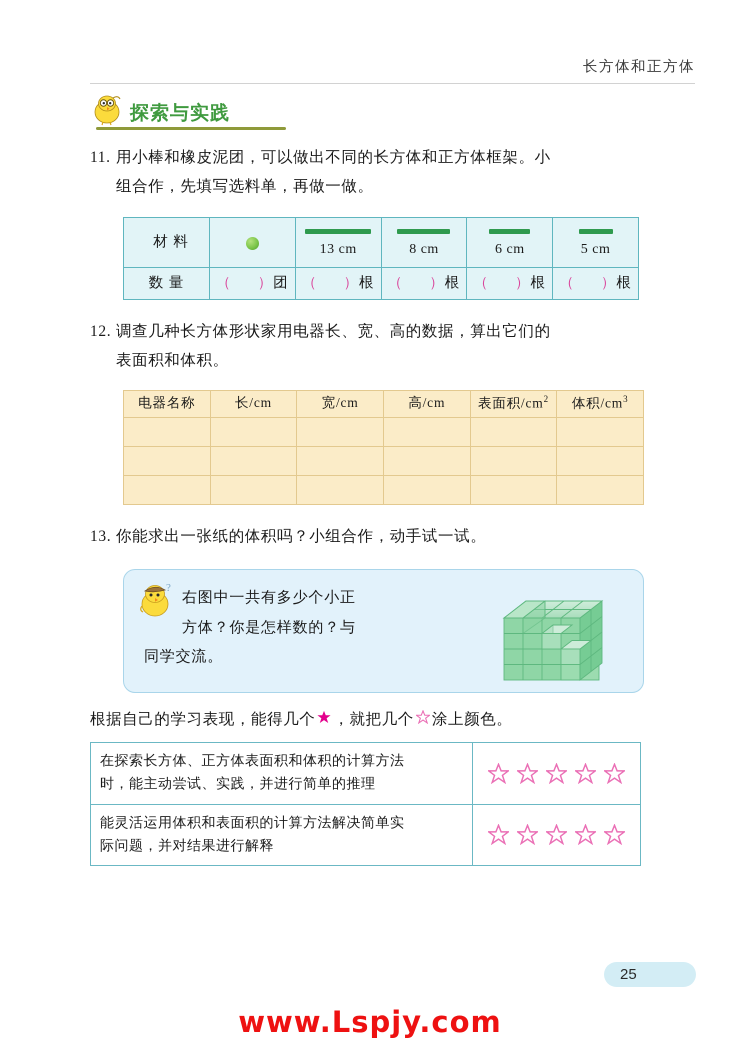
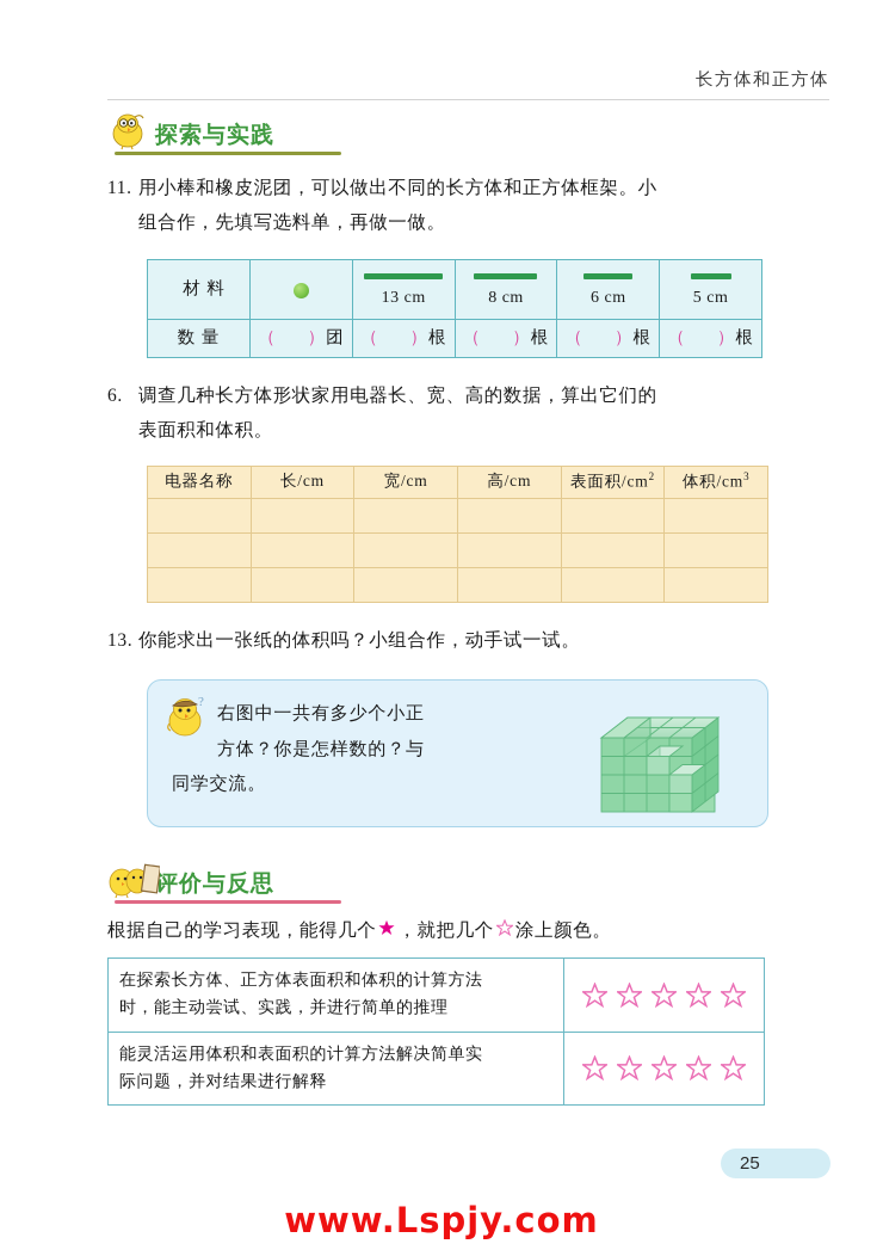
  长方体和正方体
  探索与实践
  11.
  用小棒和橡皮泥团，可以做出不同的长方体和正方体框架。小
  组合作，先填写选料单，再做一做。
  材 料		13 cm	8 cm	6 cm	5 cm
  数 量	（ ）团	（ ）根	（ ）根	（ ）根	（ ）根
- 12.
+ 6.
  调查几种长方体形状家用电器长、宽、高的数据，算出它们的
  表面积和体积。
  电器名称	长/cm	宽/cm	高/cm	表面积/cm2	体积/cm3
  13.
  你能求出一张纸的体积吗？小组合作，动手试一试。
  ?
  右图中一共有多少个小正
  方体？你是怎样数的？与
  同学交流。
+ 评价与反思
  根据自己的学习表现，能得几个
  ，就把几个
  涂上颜色。
  在探索长方体、正方体表面积和体积的计算方法 时，能主动尝试、实践，并进行简单的推理
  能灵活运用体积和表面积的计算方法解决简单实 际问题，并对结果进行解释
  25
  www.Lspjy.com
